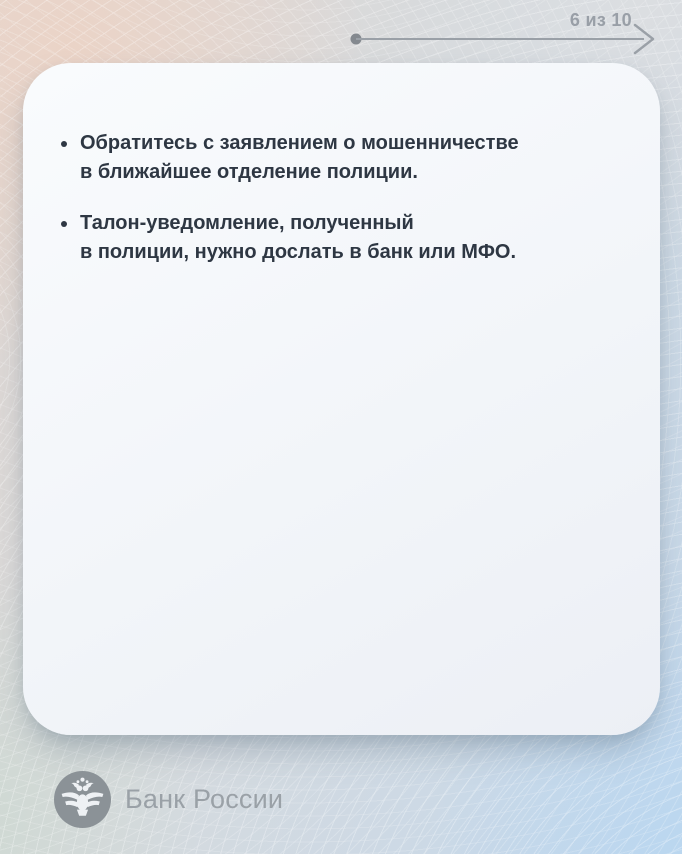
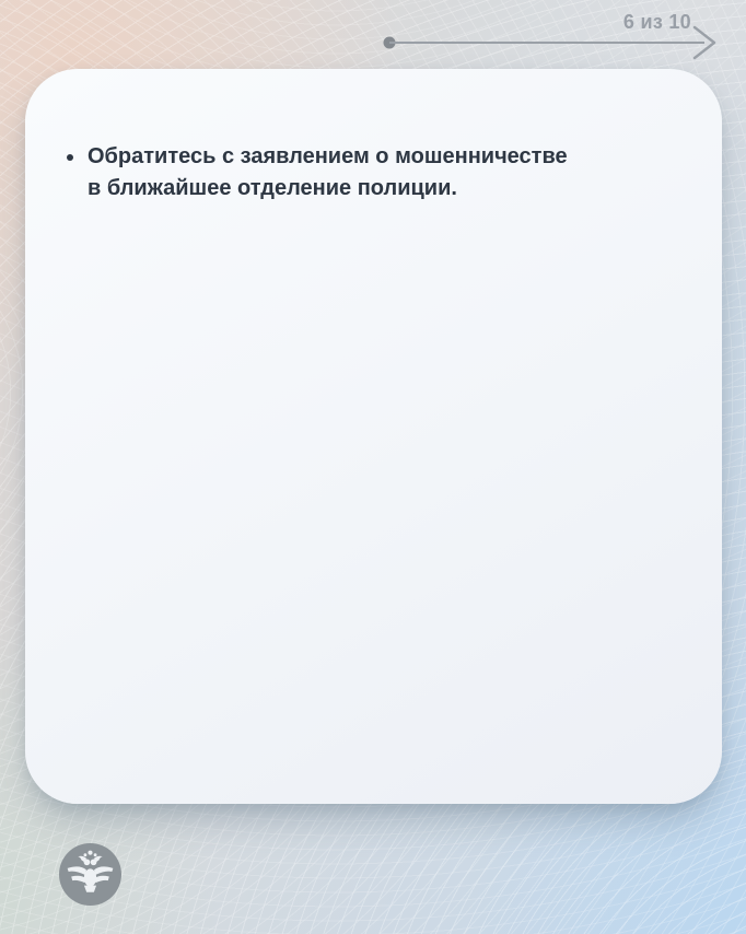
  6 из 10
  Обратитесь с заявлением о мошенничестве
  в ближайшее отделение полиции.
- Талон-уведомление, полученный
- в полиции, нужно дослать в банк или МФО.
- Банк России
